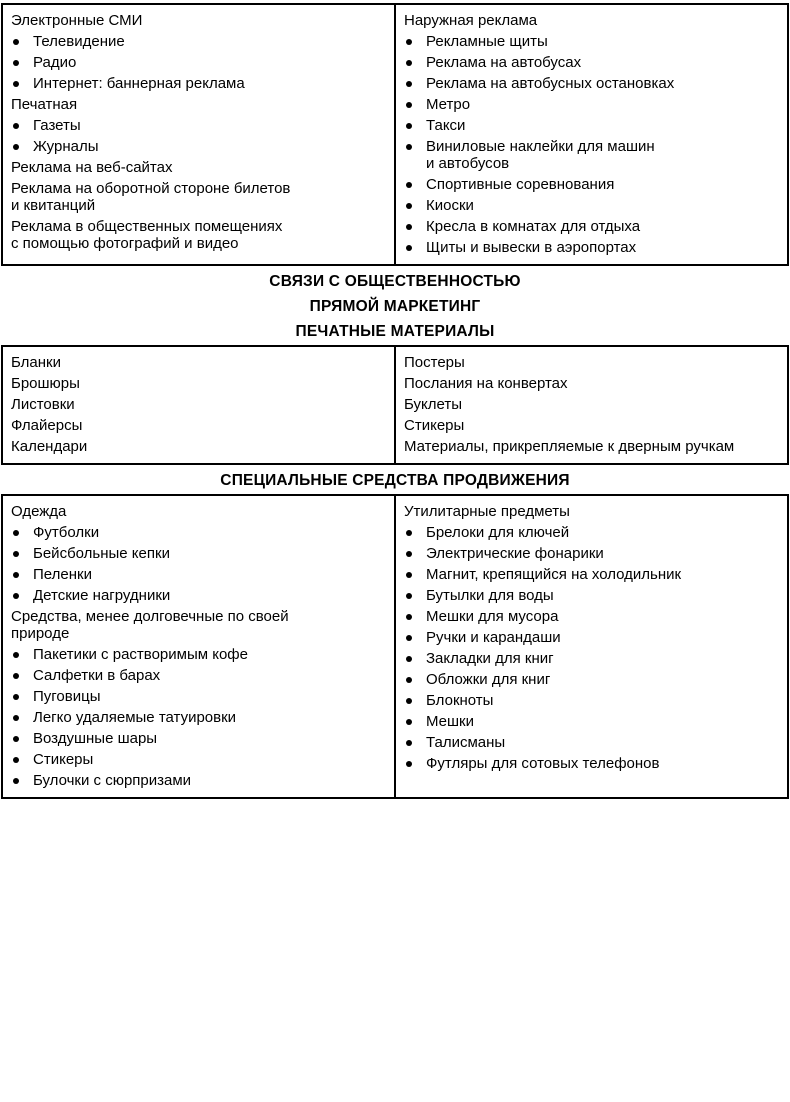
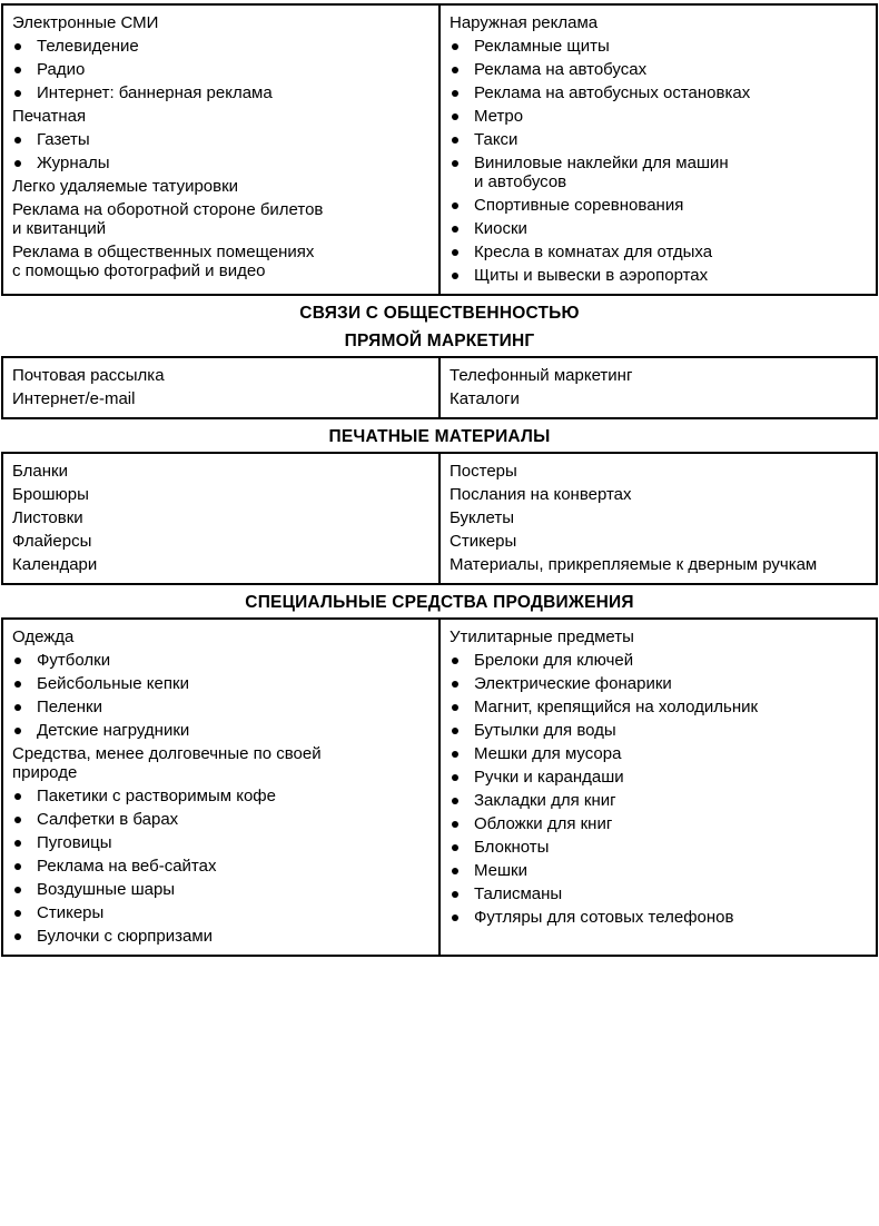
- Электронные СМИТелевидениеРадиоИнтернет: баннерная рекламаПечатнаяГазетыЖурналыРеклама на веб-сайтахРеклама на оборотной стороне билетови квитанцийРеклама в общественных помещенияхс помощью фотографий и видео	Наружная рекламаРекламные щитыРеклама на автобусахРеклама на автобусных остановкахМетроТаксиВиниловые наклейки для машини автобусовСпортивные соревнованияКиоскиКресла в комнатах для отдыхаЩиты и вывески в аэропортах
+ Электронные СМИТелевидениеРадиоИнтернет: баннерная рекламаПечатнаяГазетыЖурналыЛегко удаляемые татуировкиРеклама на оборотной стороне билетови квитанцийРеклама в общественных помещенияхс помощью фотографий и видео	Наружная рекламаРекламные щитыРеклама на автобусахРеклама на автобусных остановкахМетроТаксиВиниловые наклейки для машини автобусовСпортивные соревнованияКиоскиКресла в комнатах для отдыхаЩиты и вывески в аэропортах
  СВЯЗИ С ОБЩЕСТВЕННОСТЬЮ
  ПРЯМОЙ МАРКЕТИНГ
+ Почтовая рассылкаИнтернет/e-mail	Телефонный маркетингКаталоги
  ПЕЧАТНЫЕ МАТЕРИАЛЫ
  БланкиБрошюрыЛистовкиФлайерсыКалендари	ПостерыПослания на конвертахБуклетыСтикерыМатериалы, прикрепляемые к дверным ручкам
  СПЕЦИАЛЬНЫЕ СРЕДСТВА ПРОДВИЖЕНИЯ
- ОдеждаФутболкиБейсбольные кепкиПеленкиДетские нагрудникиСредства, менее долговечные по своейприродеПакетики с растворимым кофеСалфетки в барахПуговицыЛегко удаляемые татуировкиВоздушные шарыСтикерыБулочки с сюрпризами	Утилитарные предметыБрелоки для ключейЭлектрические фонарикиМагнит, крепящийся на холодильникБутылки для водыМешки для мусораРучки и карандашиЗакладки для книгОбложки для книгБлокнотыМешкиТалисманыФутляры для сотовых телефонов
+ ОдеждаФутболкиБейсбольные кепкиПеленкиДетские нагрудникиСредства, менее долговечные по своейприродеПакетики с растворимым кофеСалфетки в барахПуговицыРеклама на веб-сайтахВоздушные шарыСтикерыБулочки с сюрпризами	Утилитарные предметыБрелоки для ключейЭлектрические фонарикиМагнит, крепящийся на холодильникБутылки для водыМешки для мусораРучки и карандашиЗакладки для книгОбложки для книгБлокнотыМешкиТалисманыФутляры для сотовых телефонов
